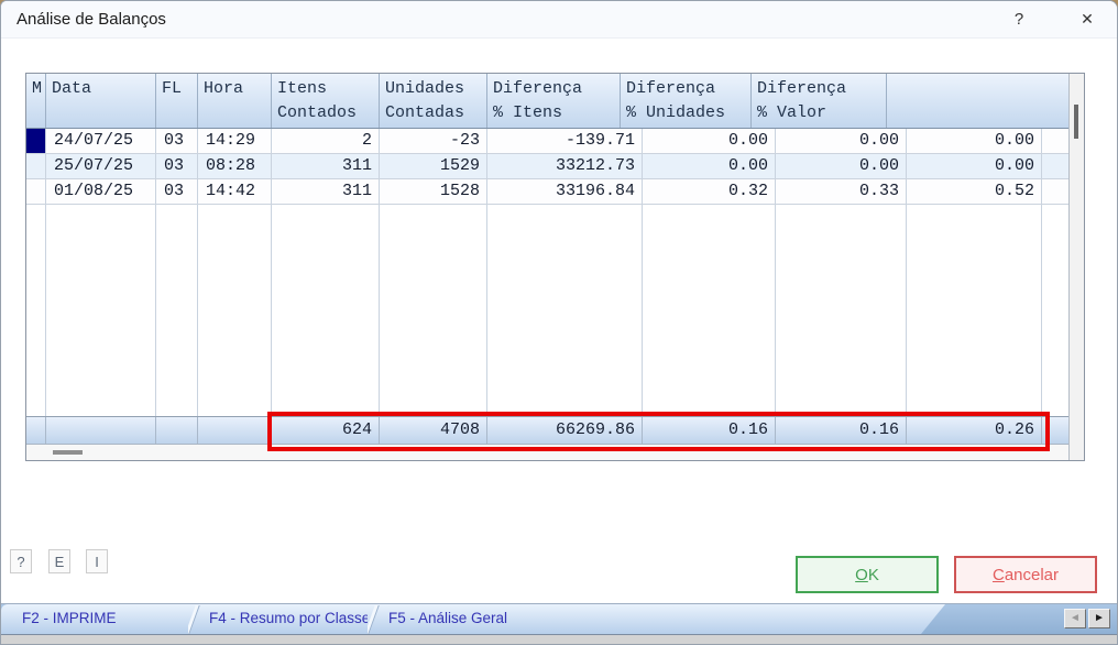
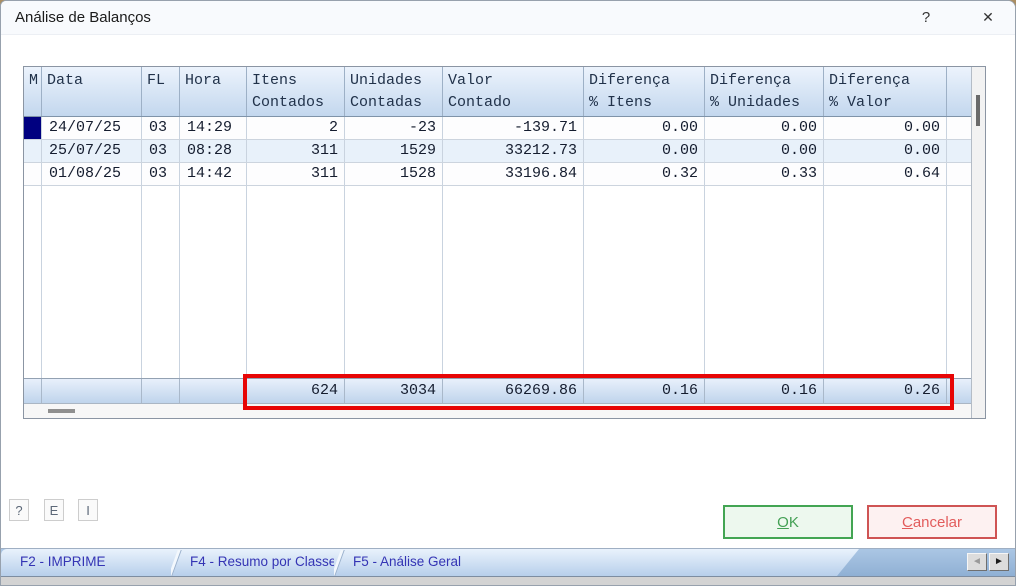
  Análise de Balanços
  ?
  ✕
  M
  Data
  FL
  Hora
  Itens
  Contados
  Unidades
  Contadas
+ Valor
+ Contado
  Diferença
  % Itens
  Diferença
  % Unidades
  Diferença
  % Valor
  24/07/25
  03
  14:29
  2
  -23
  -139.71
  0.00
  0.00
  0.00
  25/07/25
  03
  08:28
  311
  1529
  33212.73
  0.00
  0.00
  0.00
  01/08/25
  03
  14:42
  311
  1528
  33196.84
  0.32
  0.33
- 0.52
+ 0.64
  624
- 4708
+ 3034
  66269.86
  0.16
  0.16
  0.26
  ?
  E
  I
  OK
  Cancelar
  F2 - IMPRIME
  F4 - Resumo por Classe
  F5 - Análise Geral
  ◄
  ►
